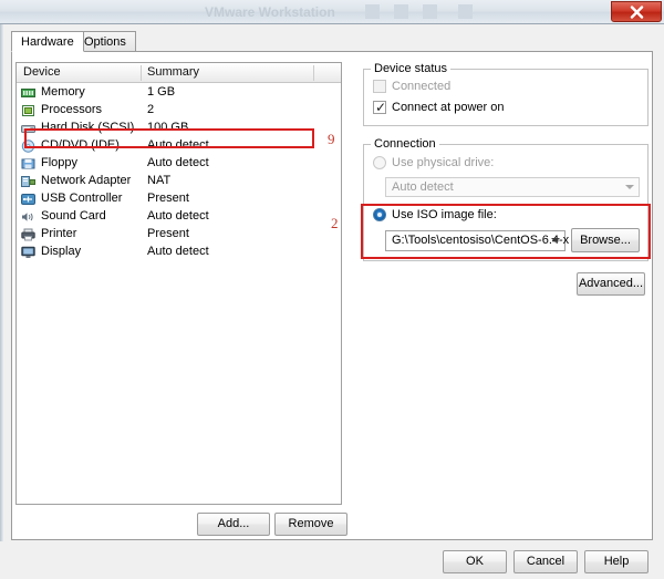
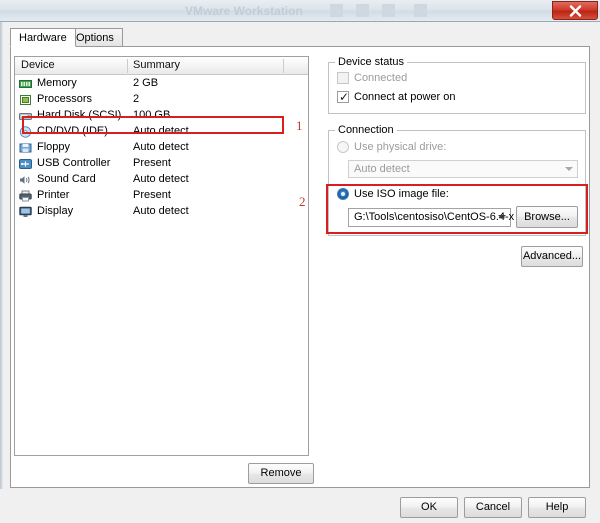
  VMware Workstation
  Hardware
  Options
  Device
  Summary
  Memory
- 1 GB
+ 2 GB
  Processors
  2
  Hard Disk (SCSI)
  100 GB
  CD/DVD (IDE)
  Auto detect
  Floppy
  Auto detect
- Network Adapter
- NAT
  USB Controller
  Present
  Sound Card
  Auto detect
  Printer
  Present
  Display
  Auto detect
- Add...
  Remove
  Device status
  Connected
  ✓
  Connect at power on
  Connection
  Use physical drive:
  Use ISO image file:
  Auto detect
  G:\Tools\centosiso\CentOS-6.4-x
  Browse...
  Advanced...
- 9
+ 1
  2
  OK
  Cancel
  Help
